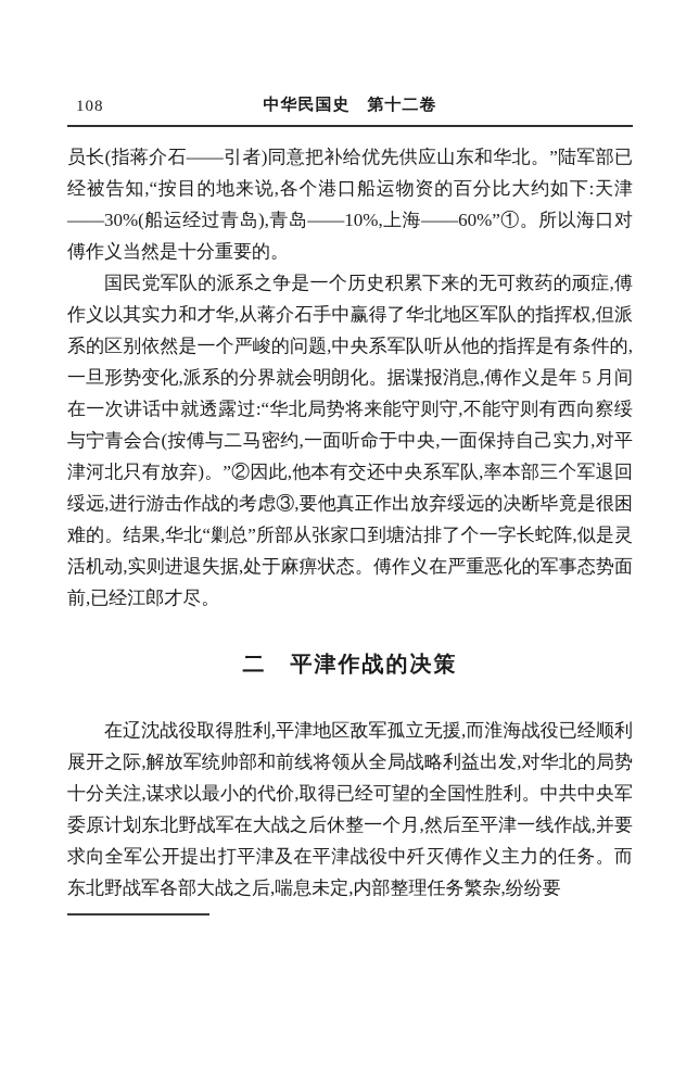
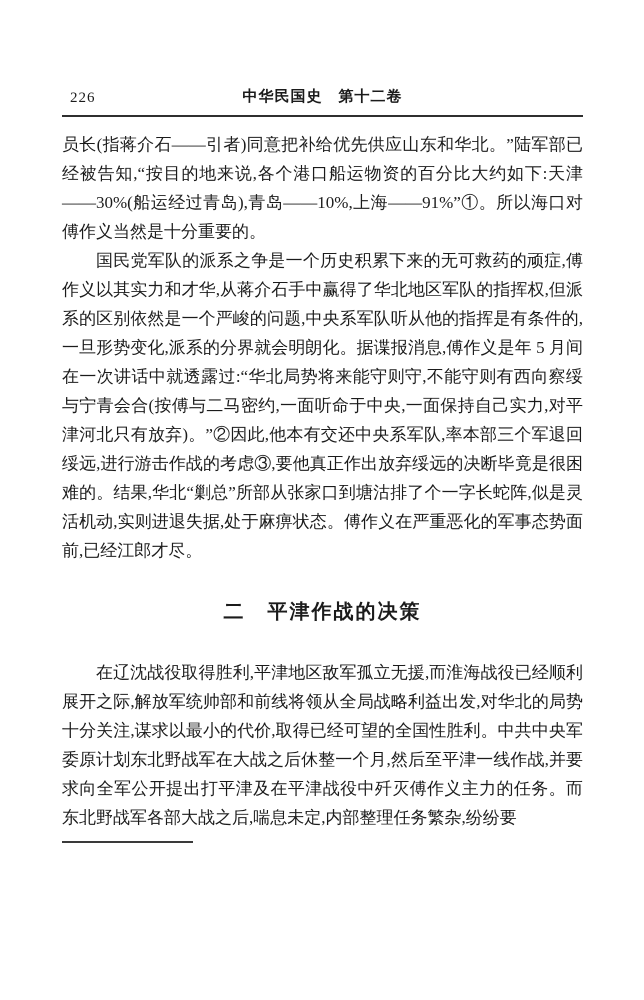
- 108
+ 226
  中华民国史 第十二卷
- 员长(指蒋介石——引者)同意把补给优先供应山东和华北。”陆军部已经被告知,“按目的地来说,各个港口船运物资的百分比大约如下:天津——30%(船运经过青岛),青岛——10%,上海——60%”①。所以海口对傅作义当然是十分重要的。
+ 员长(指蒋介石——引者)同意把补给优先供应山东和华北。”陆军部已经被告知,“按目的地来说,各个港口船运物资的百分比大约如下:天津——30%(船运经过青岛),青岛——10%,上海——91%”①。所以海口对傅作义当然是十分重要的。
  国民党军队的派系之争是一个历史积累下来的无可救药的顽症,傅作义以其实力和才华,从蒋介石手中赢得了华北地区军队的指挥权,但派系的区别依然是一个严峻的问题,中央系军队听从他的指挥是有条件的,一旦形势变化,派系的分界就会明朗化。据谍报消息,傅作义是年 5 月间在一次讲话中就透露过:“华北局势将来能守则守,不能守则有西向察绥与宁青会合(按傅与二马密约,一面听命于中央,一面保持自己实力,对平津河北只有放弃)。”②因此,他本有交还中央系军队,率本部三个军退回绥远,进行游击作战的考虑③,要他真正作出放弃绥远的决断毕竟是很困难的。结果,华北“剿总”所部从张家口到塘沽排了个一字长蛇阵,似是灵活机动,实则进退失据,处于麻痹状态。傅作义在严重恶化的军事态势面前,已经江郎才尽。
  二 平津作战的决策
  在辽沈战役取得胜利,平津地区敌军孤立无援,而淮海战役已经顺利展开之际,解放军统帅部和前线将领从全局战略利益出发,对华北的局势十分关注,谋求以最小的代价,取得已经可望的全国性胜利。中共中央军委原计划东北野战军在大战之后休整一个月,然后至平津一线作战,并要求向全军公开提出打平津及在平津战役中歼灭傅作义主力的任务。而东北野战军各部大战之后,喘息未定,内部整理任务繁杂,纷纷要
